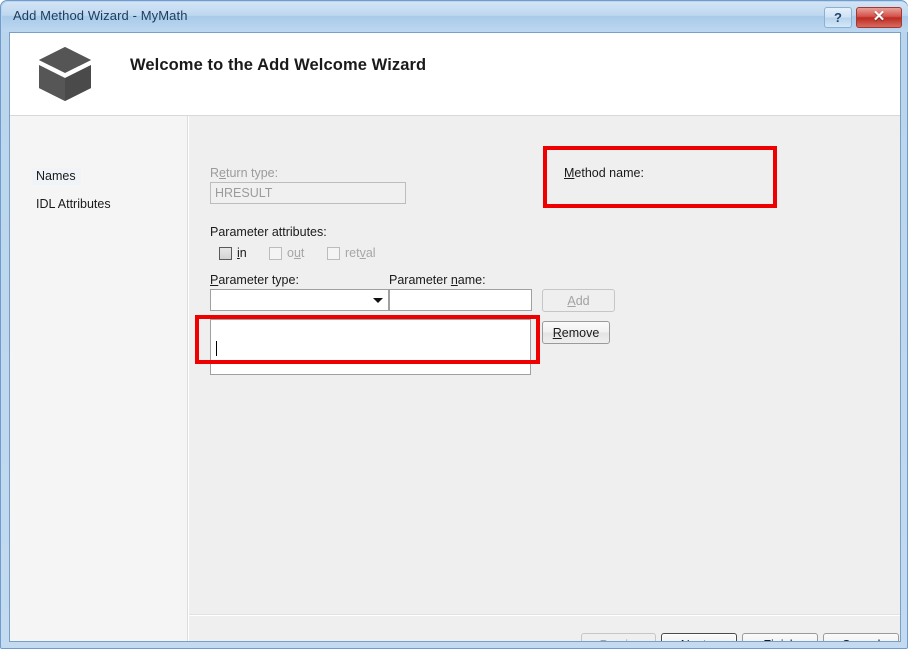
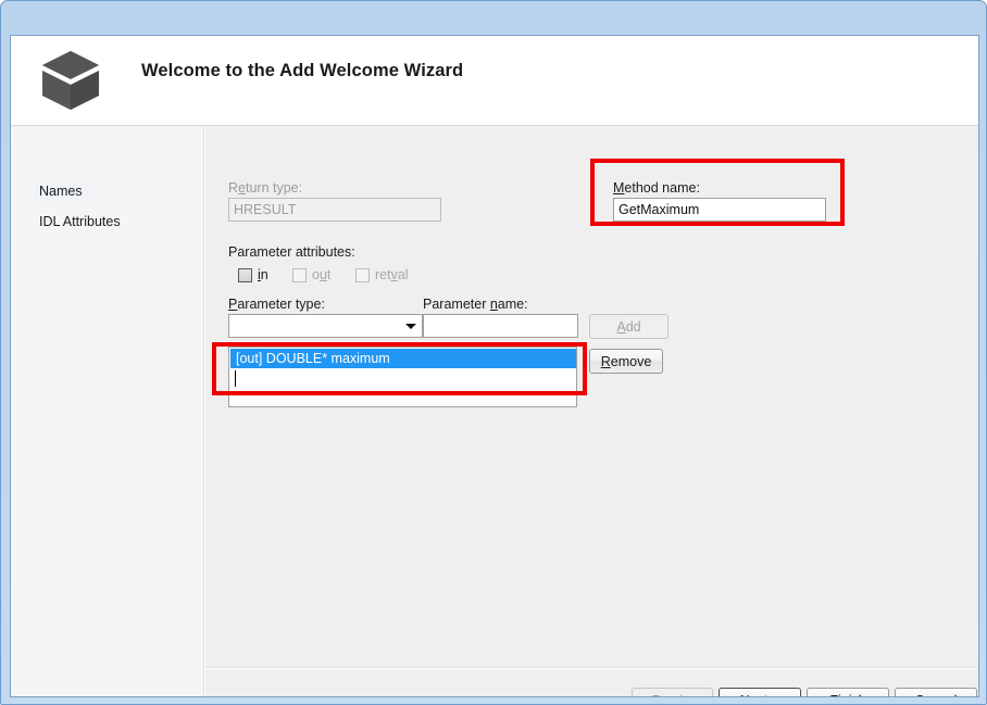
- Add Method Wizard - MyMath
- ?
- ✕
  Welcome to the Add Welcome Wizard
  Names
  IDL Attributes
  Return type:
  HRESULT
  Method name:
+ GetMaximum
  Parameter attributes:
  in
  out
  retval
  Parameter type:
  Parameter name:
  A
  dd
+ [out] DOUBLE* maximum
  R
  emove
